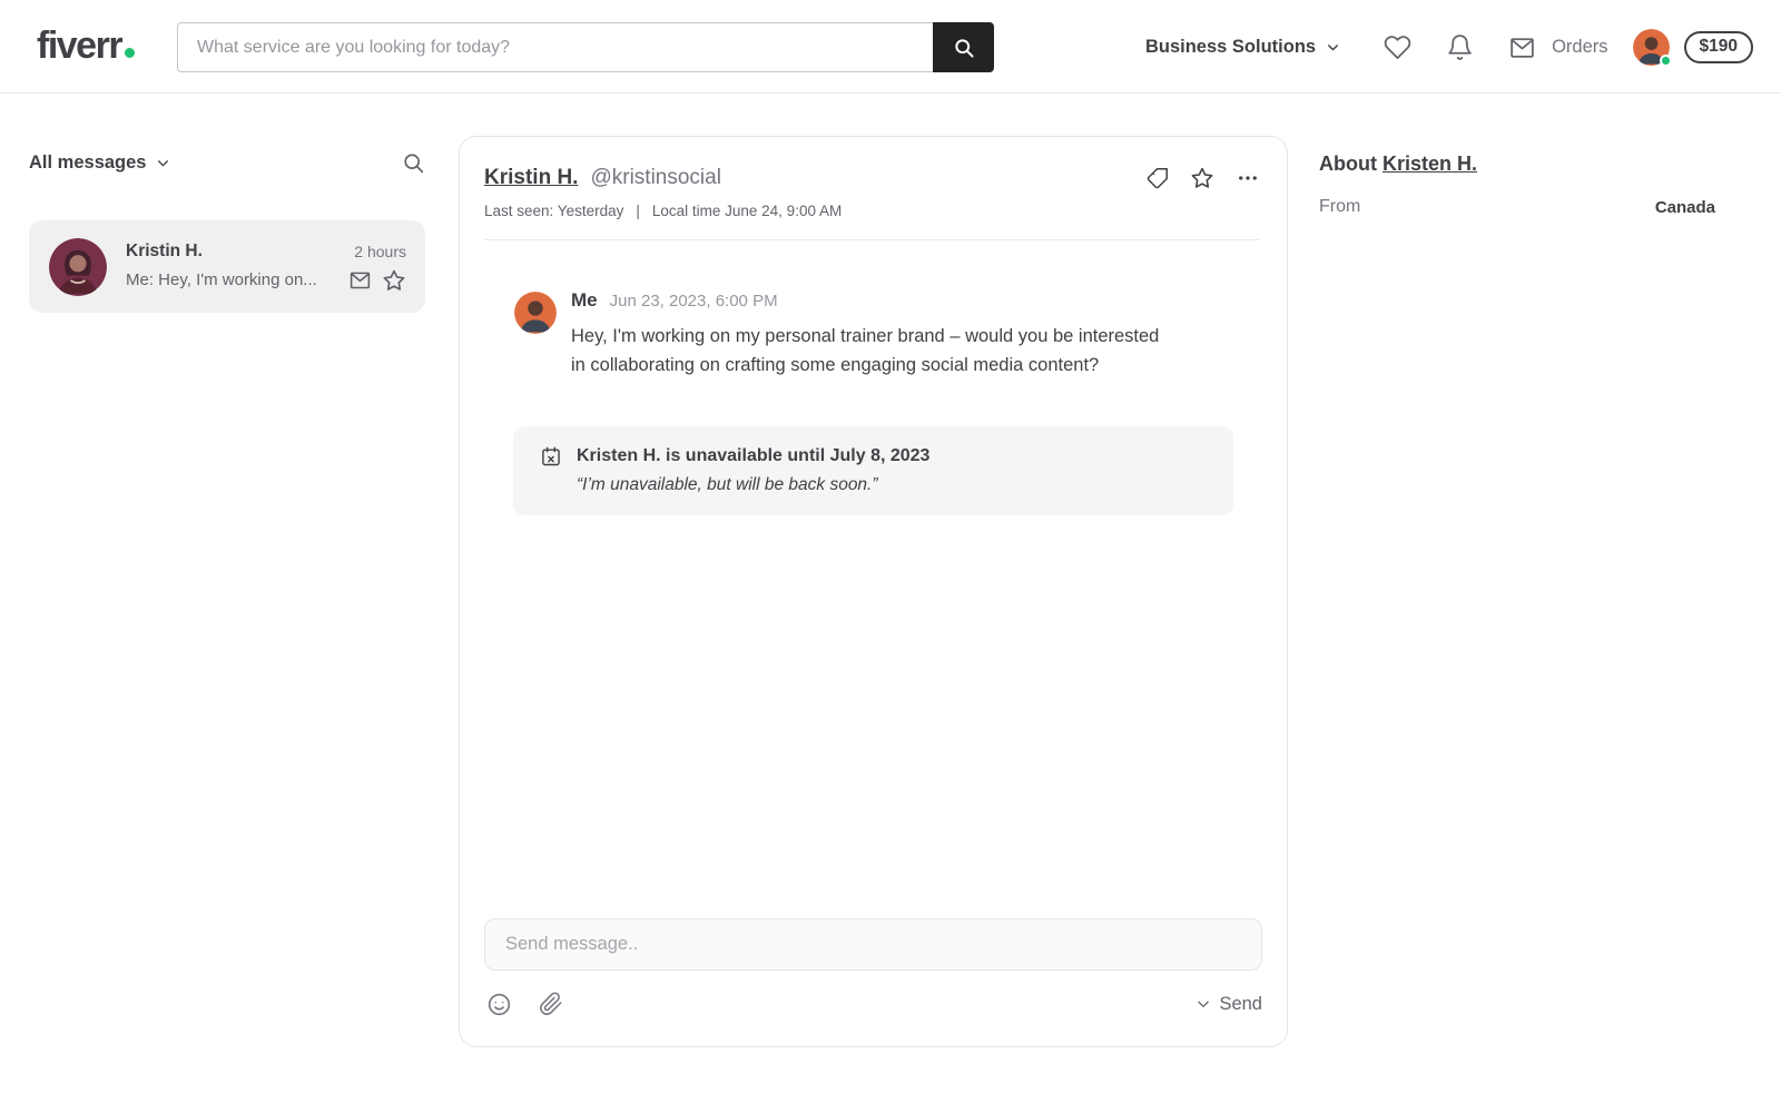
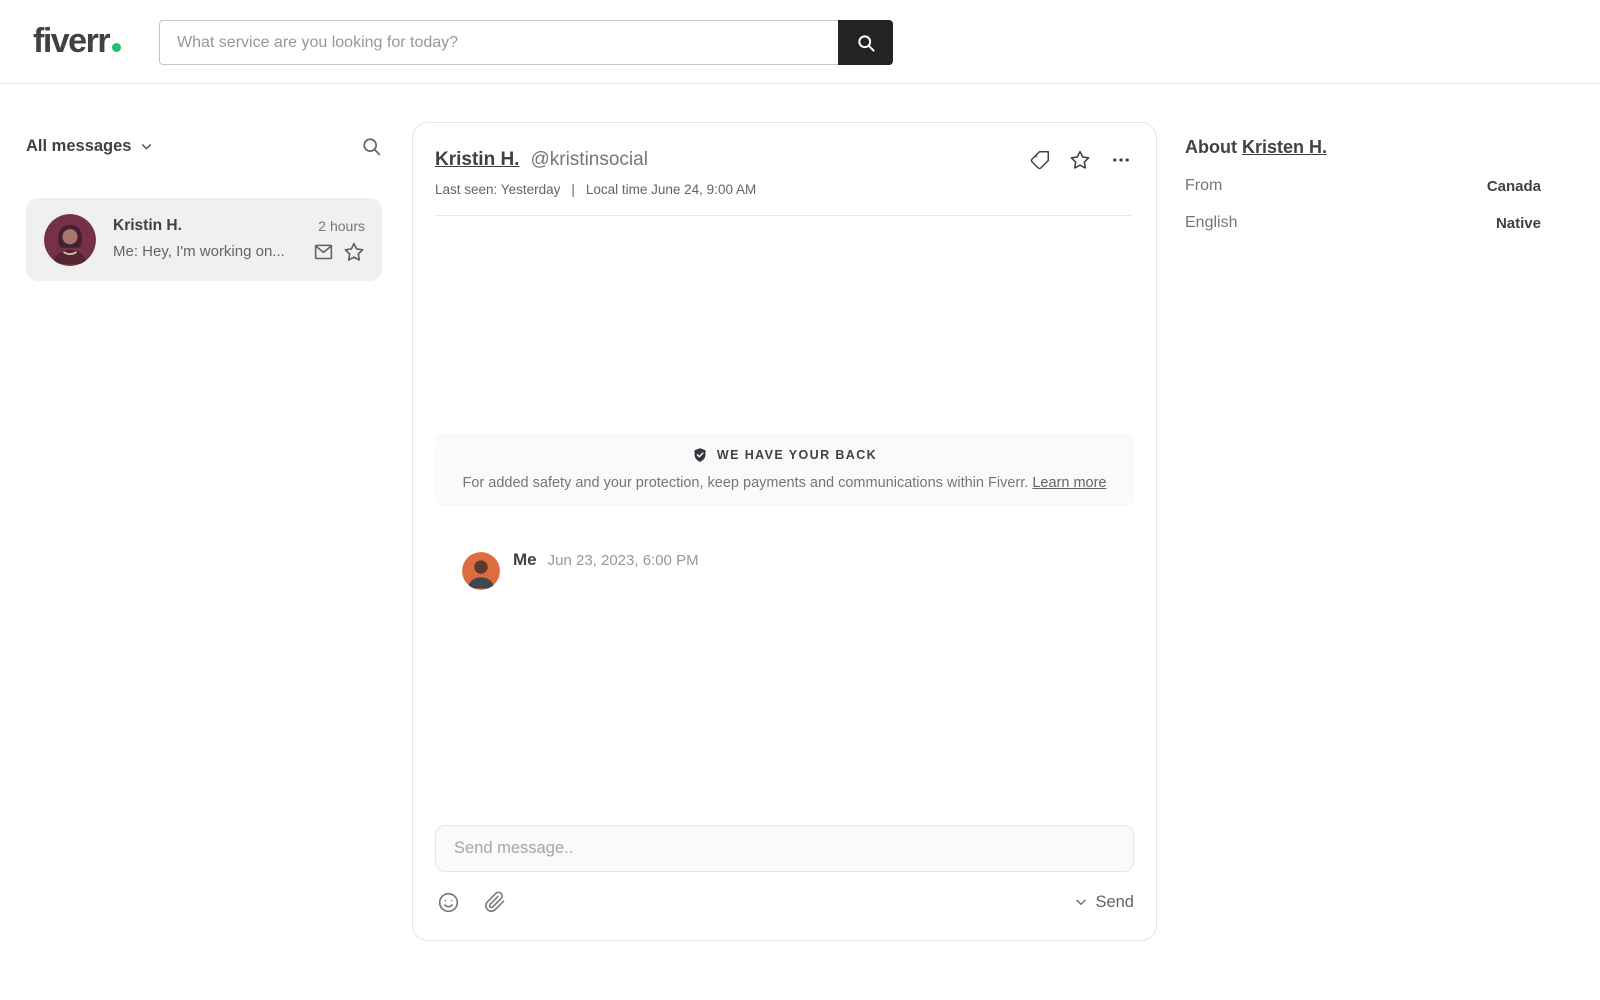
  fiverr
  What service are you looking for today?
- Business Solutions
- Orders
- $190
  All messages
  Kristin H.
  2 hours
  Me: Hey, I'm working on...
  Kristin H.
  @kristinsocial
  Last seen: Yesterday
  |
  Local time June 24, 9:00 AM
+ WE HAVE YOUR BACK
+ For added safety and your protection, keep payments and communications within Fiverr. Learn more
  Me
  Jun 23, 2023, 6:00 PM
- Hey, I'm working on my personal trainer brand – would you be interested in collaborating on crafting some engaging social media content?
- Kristen H. is unavailable until July 8, 2023
- “I’m unavailable, but will be back soon.”
  Send message..
  Send
  About Kristen H.
  From
  Canada
+ English
+ Native
